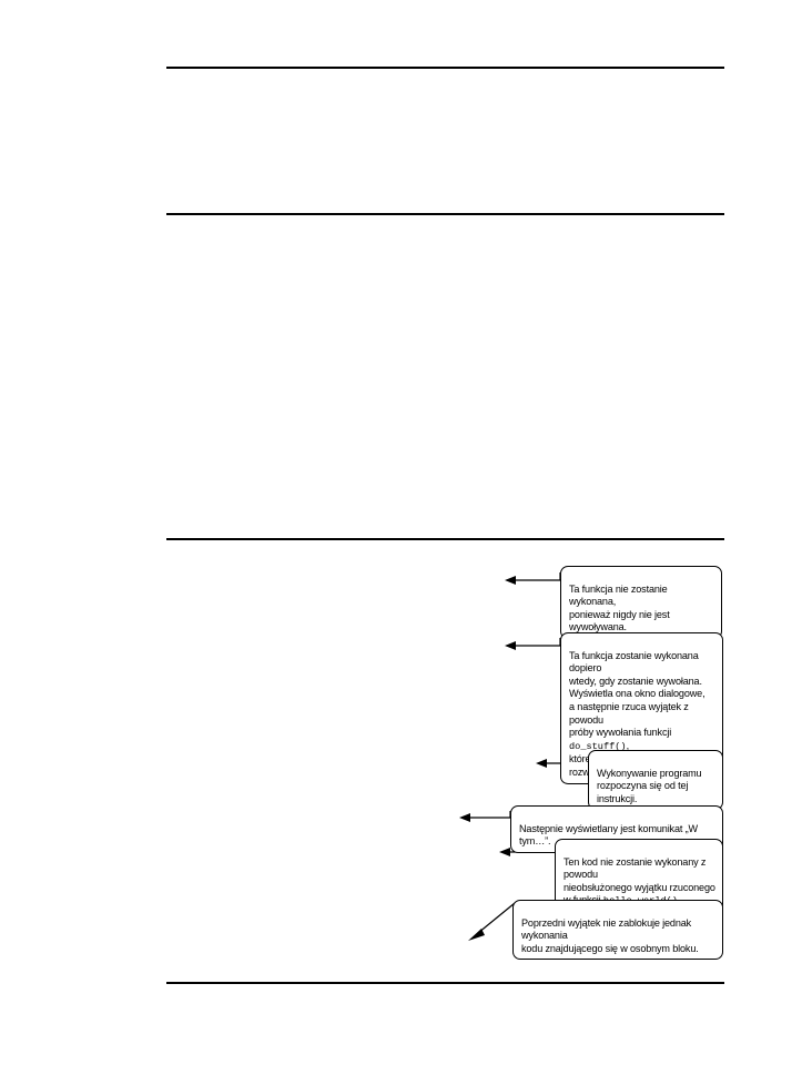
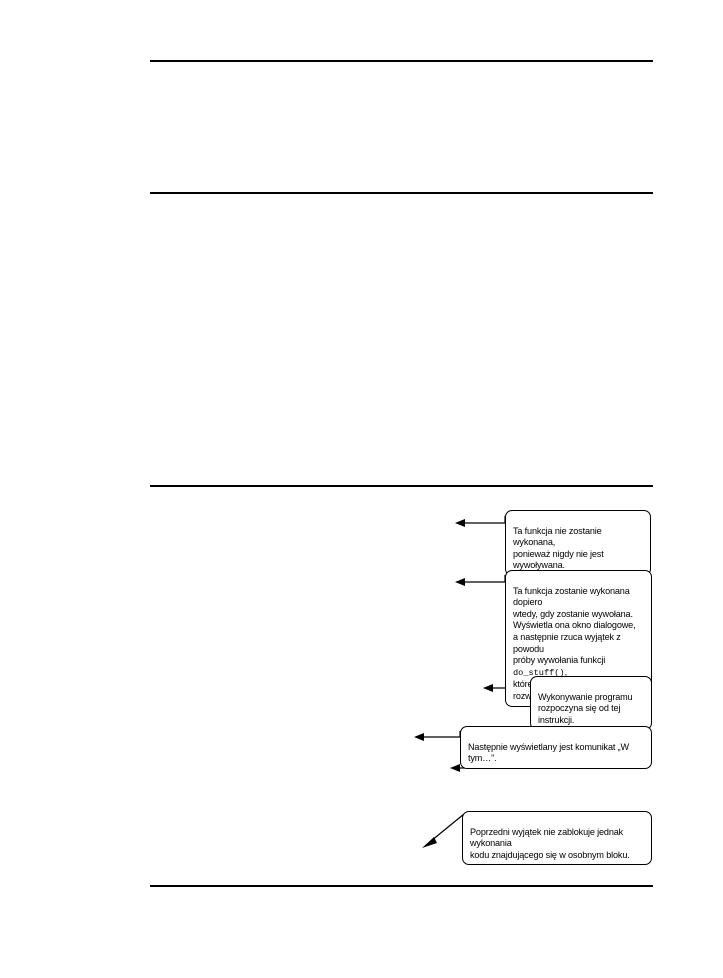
  Ta funkcja nie zostanie wykonana,
  ponieważ nigdy nie jest wywoływana.
  Ta funkcja zostanie wykonana dopiero
  wtedy, gdy zostanie wywołana.
  Wyświetla ona okno dialogowe,
  a następnie rzuca wyjątek z powodu
  próby wywołania funkcji do_stuff(),
  Wykonywanie programu
  rozpoczyna się od tej instrukcji.
  Następnie wyświetlany jest komunikat „W tym…”.
- Ten kod nie zostanie wykonany z powodu
- nieobsłużonego wyjątku rzuconego
  Poprzedni wyjątek nie zablokuje jednak wykonania
  kodu znajdującego się w osobnym bloku.
